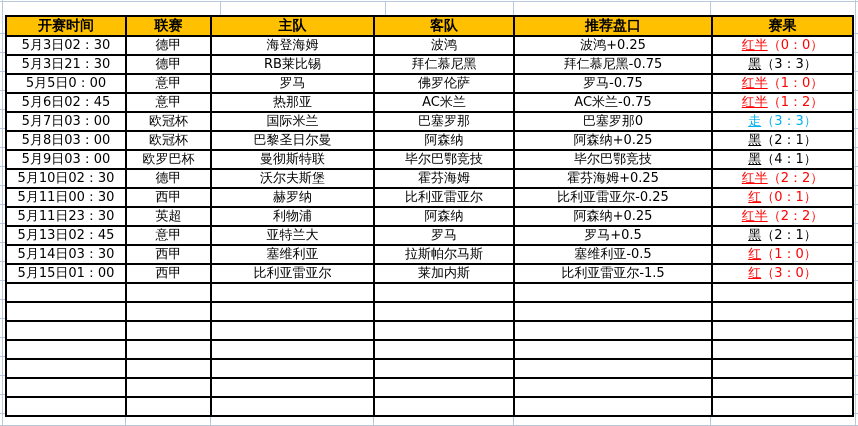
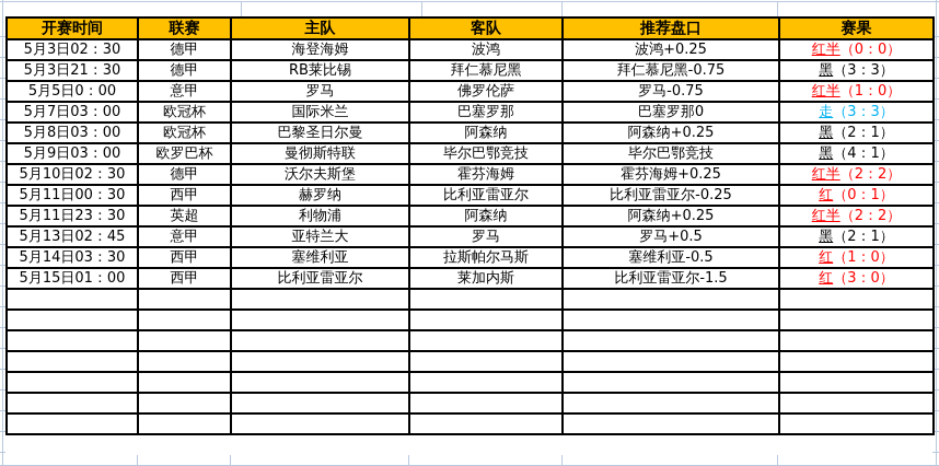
  开赛时间	联赛	主队	客队	推荐盘口	赛果
  5月3日02：30	德甲	海登海姆	波鸿	波鸿+0.25	红半（0：0）
  5月3日21：30	德甲	RB莱比锡	拜仁慕尼黑	拜仁慕尼黑-0.75	黑（3：3）
  5月5日0：00	意甲	罗马	佛罗伦萨	罗马-0.75	红半（1：0）
- 5月6日02：45	意甲	热那亚	AC米兰	AC米兰-0.75	红半（1：2）
  5月7日03：00	欧冠杯	国际米兰	巴塞罗那	巴塞罗那0	走（3：3）
  5月8日03：00	欧冠杯	巴黎圣日尔曼	阿森纳	阿森纳+0.25	黑（2：1）
  5月9日03：00	欧罗巴杯	曼彻斯特联	毕尔巴鄂竞技	毕尔巴鄂竞技	黑（4：1）
  5月10日02：30	德甲	沃尔夫斯堡	霍芬海姆	霍芬海姆+0.25	红半（2：2）
  5月11日00：30	西甲	赫罗纳	比利亚雷亚尔	比利亚雷亚尔-0.25	红（0：1）
  5月11日23：30	英超	利物浦	阿森纳	阿森纳+0.25	红半（2：2）
  5月13日02：45	意甲	亚特兰大	罗马	罗马+0.5	黑（2：1）
  5月14日03：30	西甲	塞维利亚	拉斯帕尔马斯	塞维利亚-0.5	红（1：0）
  5月15日01：00	西甲	比利亚雷亚尔	莱加内斯	比利亚雷亚尔-1.5	红（3：0）
